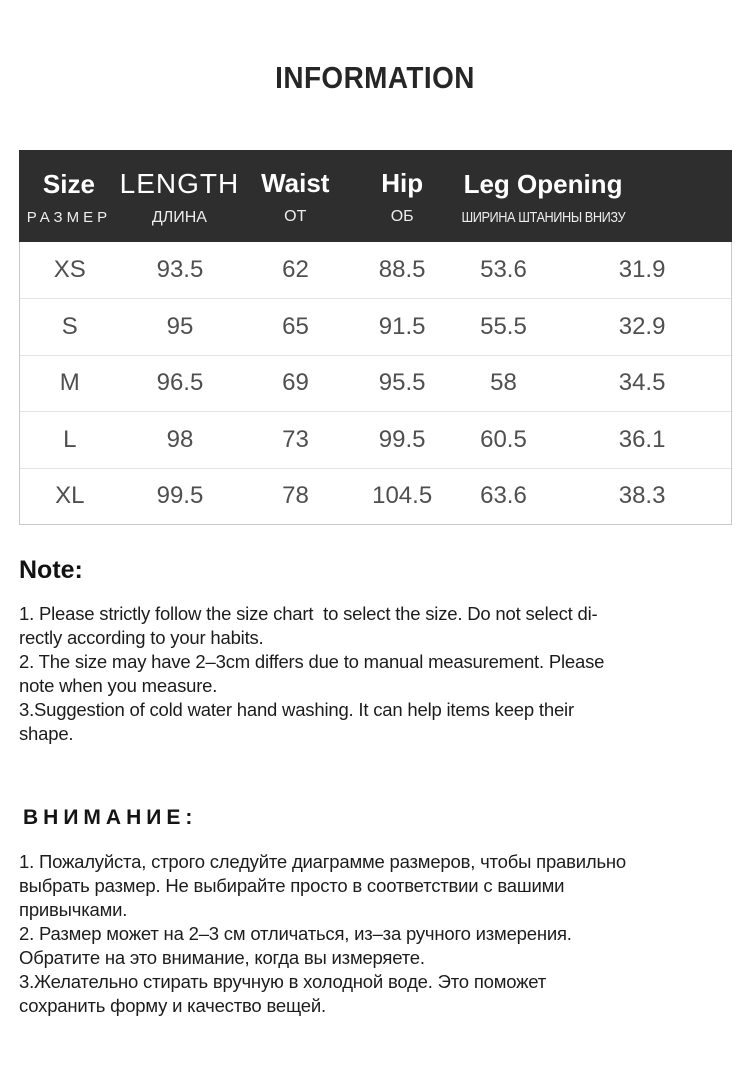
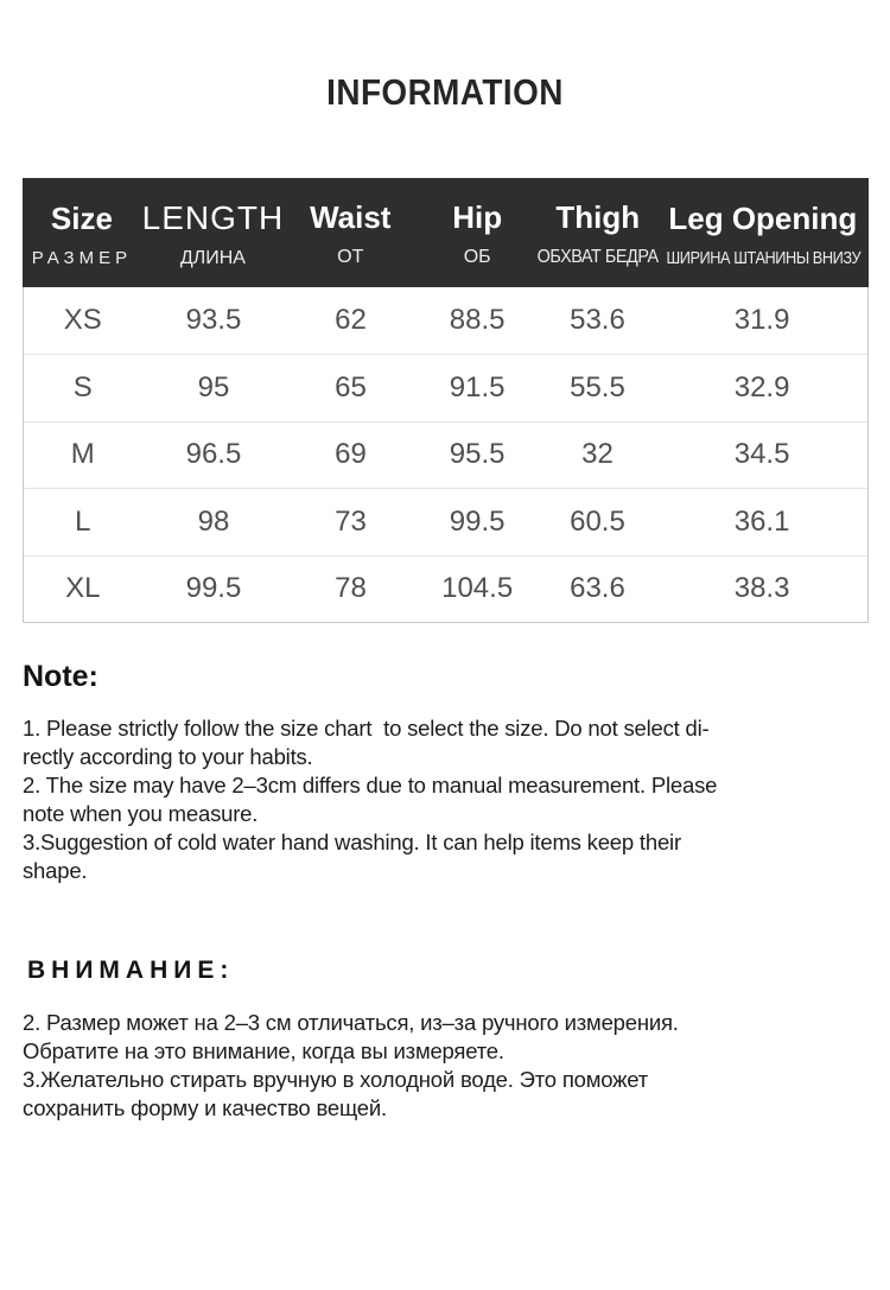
  INFORMATION
  Size
  РАЗМЕР
  LENGTH
  ДЛИНА
  Waist
  ОТ
  Hip
  ОБ
+ Thigh
+ ОБХВАТ БЕДРА
  Leg Opening
  ШИРИНА ШТАНИНЫ ВНИЗУ
  XS
  93.5
  62
  88.5
  53.6
  31.9
  S
  95
  65
  91.5
  55.5
  32.9
  M
  96.5
  69
  95.5
- 58
+ 32
  34.5
  L
  98
  73
  99.5
  60.5
  36.1
  XL
  99.5
  78
  104.5
  63.6
  38.3
  Note:
  1. Please strictly follow the size chart to select the size. Do not select di-
  rectly according to your habits.
  2. The size may have 2–3cm differs due to manual measurement. Please
  note when you measure.
  3.Suggestion of cold water hand washing. It can help items keep their
  shape.
  ВНИМАНИЕ:
- 1. Пожалуйста, строго следуйте диаграмме размеров, чтобы правильно
- выбрать размер. Не выбирайте просто в соответствии с вашими
- привычками.
  2. Размер может на 2–3 см отличаться, из–за ручного измерения.
  Обратите на это внимание, когда вы измеряете.
  3.Желательно стирать вручную в холодной воде. Это поможет
  сохранить форму и качество вещей.
